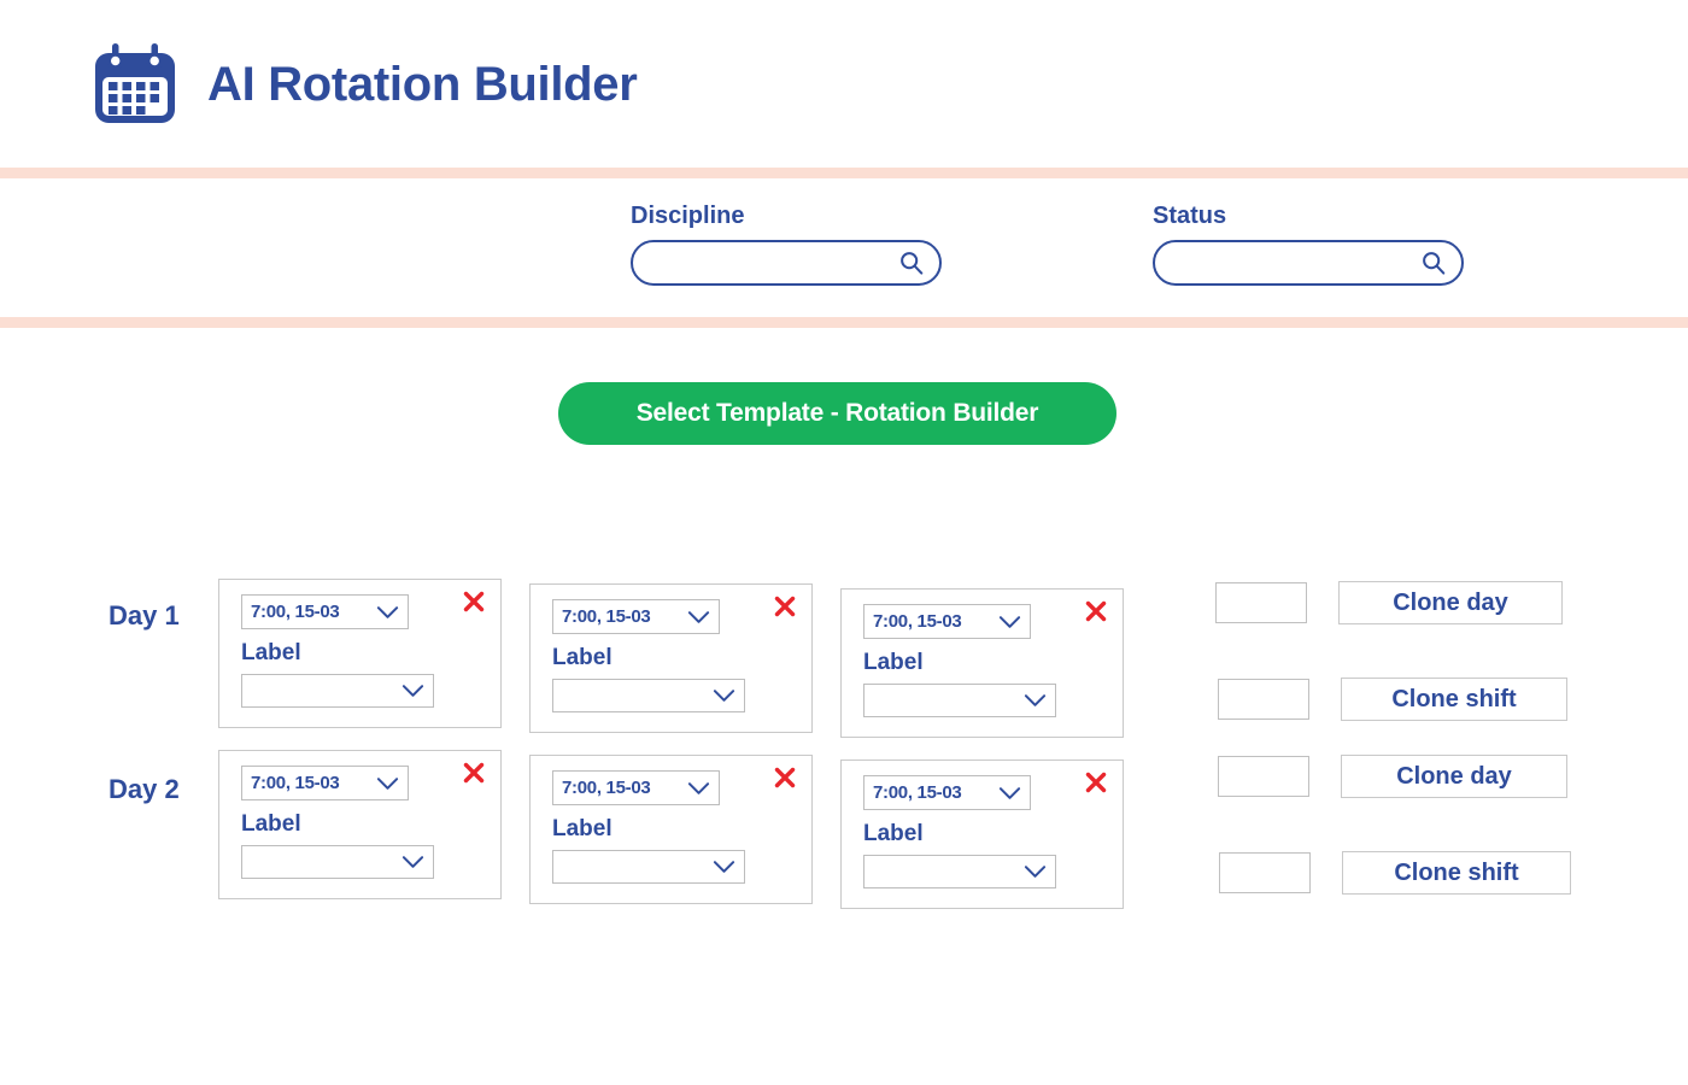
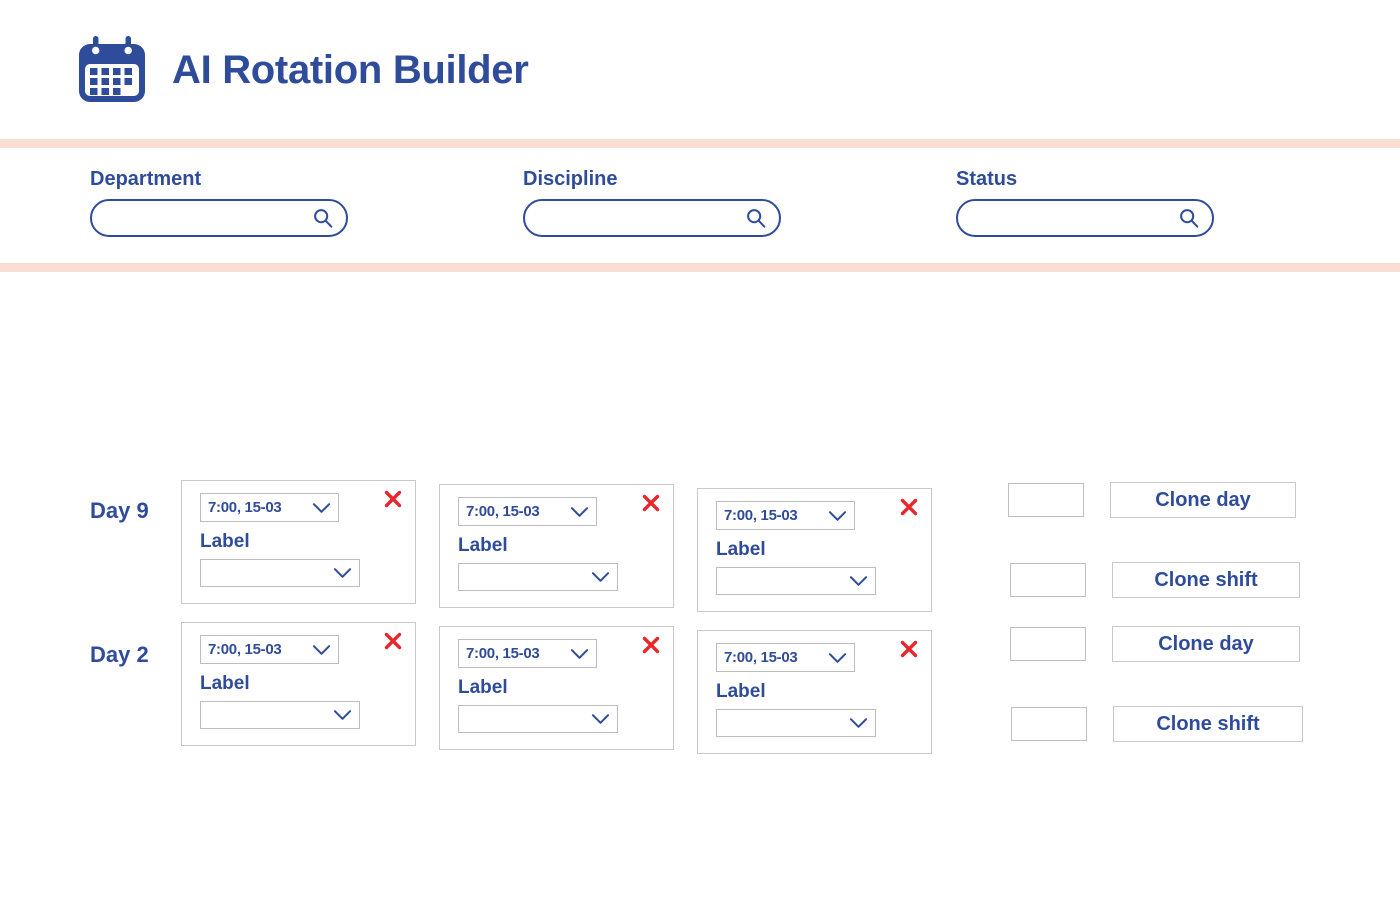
  AI Rotation Builder
+ Department
  Discipline
  Status
- Select Template - Rotation Builder
- Day 1
+ Day 9
  7:00, 15-03
  Label
  7:00, 15-03
  Label
  7:00, 15-03
  Label
  Clone day
  Clone shift
  Day 2
  7:00, 15-03
  Label
  7:00, 15-03
  Label
  7:00, 15-03
  Label
  Clone day
  Clone shift
